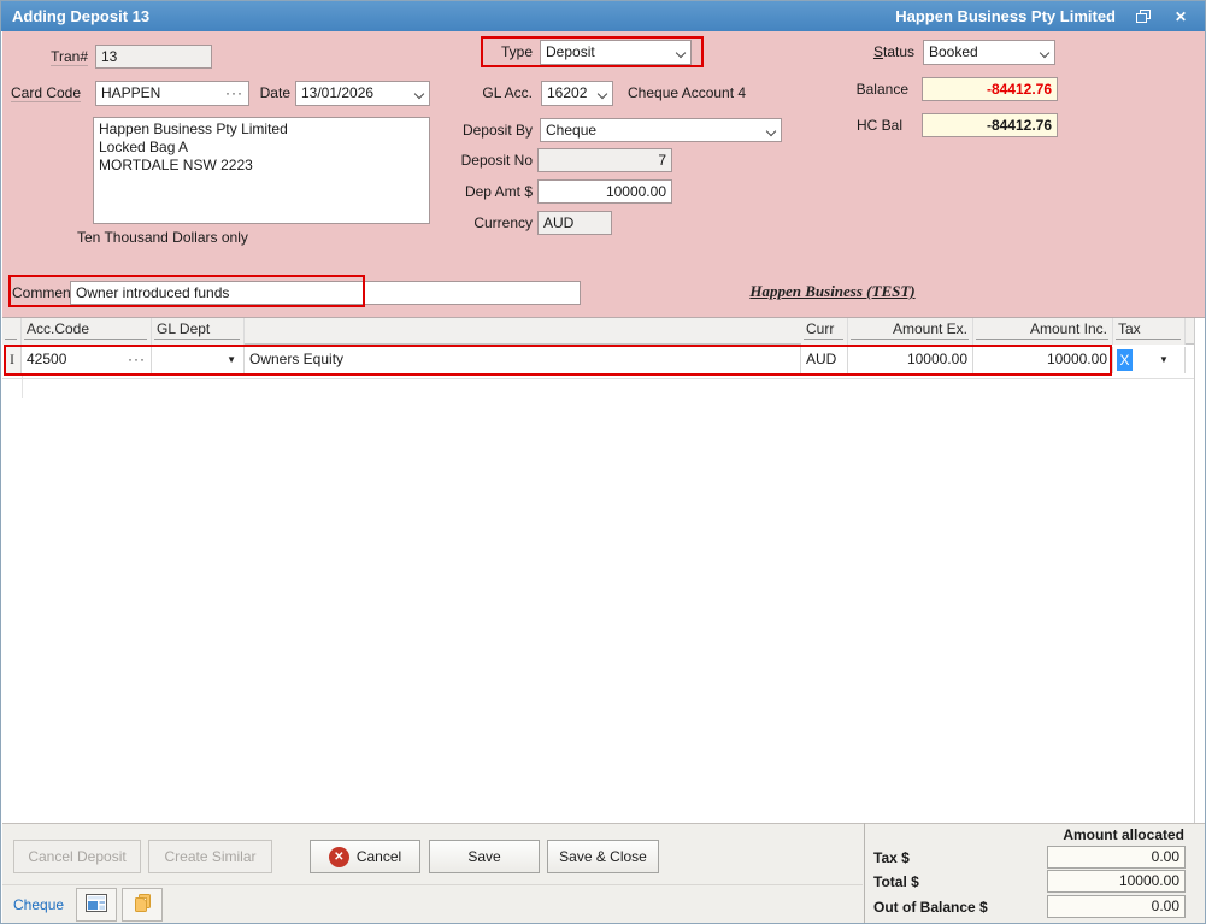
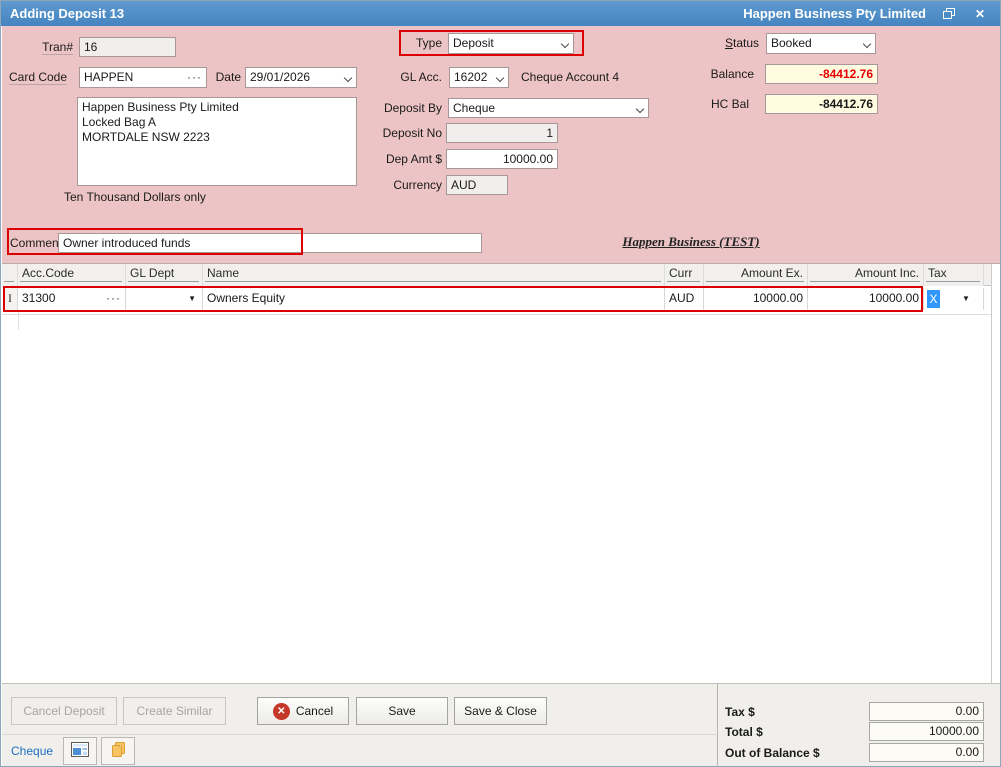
  Adding Deposit 13
  Happen Business Pty Limited
  ✕
  Tran#
- 13
+ 16
  Type
  Deposit
  Status
  Booked
  Card Code
  HAPPEN
  ···
  Date
- 13/01/2026
+ 29/01/2026
  GL Acc.
  16202
  Cheque Account 4
  Balance
  -84412.76
  Happen Business Pty Limited
  Locked Bag A
  MORTDALE NSW 2223
  Deposit By
  Cheque
  HC Bal
  -84412.76
  Deposit No
- 7
+ 1
  Dep Amt $
  10000.00
  Currency
  AUD
  Ten Thousand Dollars only
  Commen
  Owner introduced funds
  Happen Business (TEST)
  Acc.Code
  GL Dept
+ Name
  Curr
  Amount Ex.
  Amount Inc.
  Tax
  I
- 42500
+ 31300
  ···
  ▼
  Owners Equity
  AUD
  10000.00
  10000.00
  X
  ▼
  Cancel Deposit
  Create Similar
  ✕
  Cancel
  Save
  Save & Close
  Cheque
- Amount allocated
  Tax $
  0.00
  Total $
  10000.00
  Out of Balance $
  0.00
